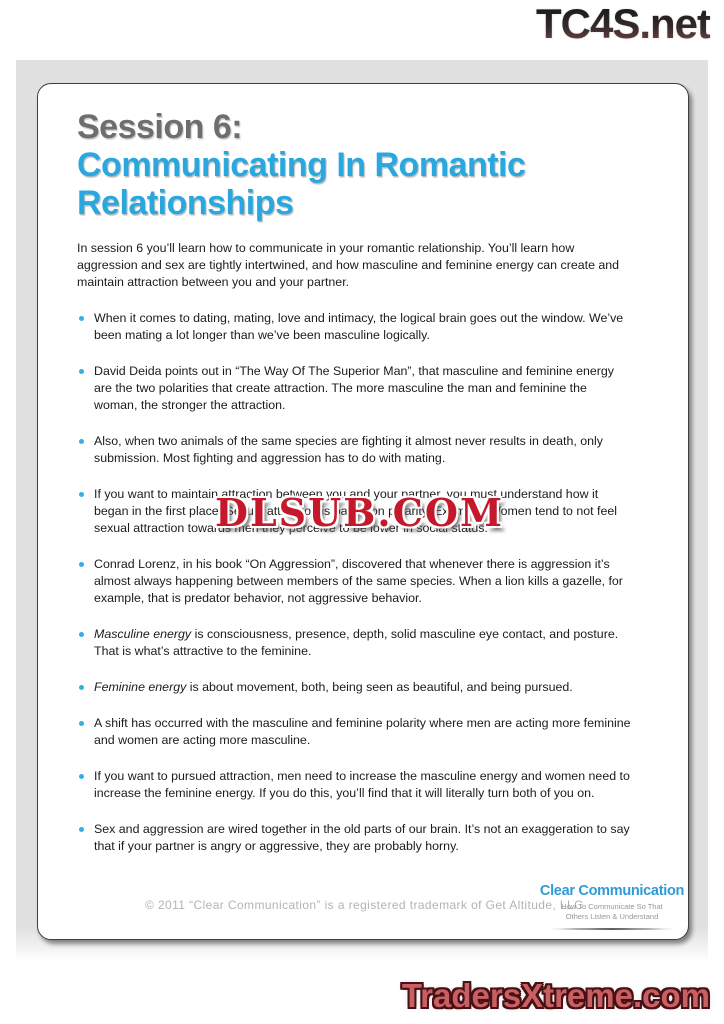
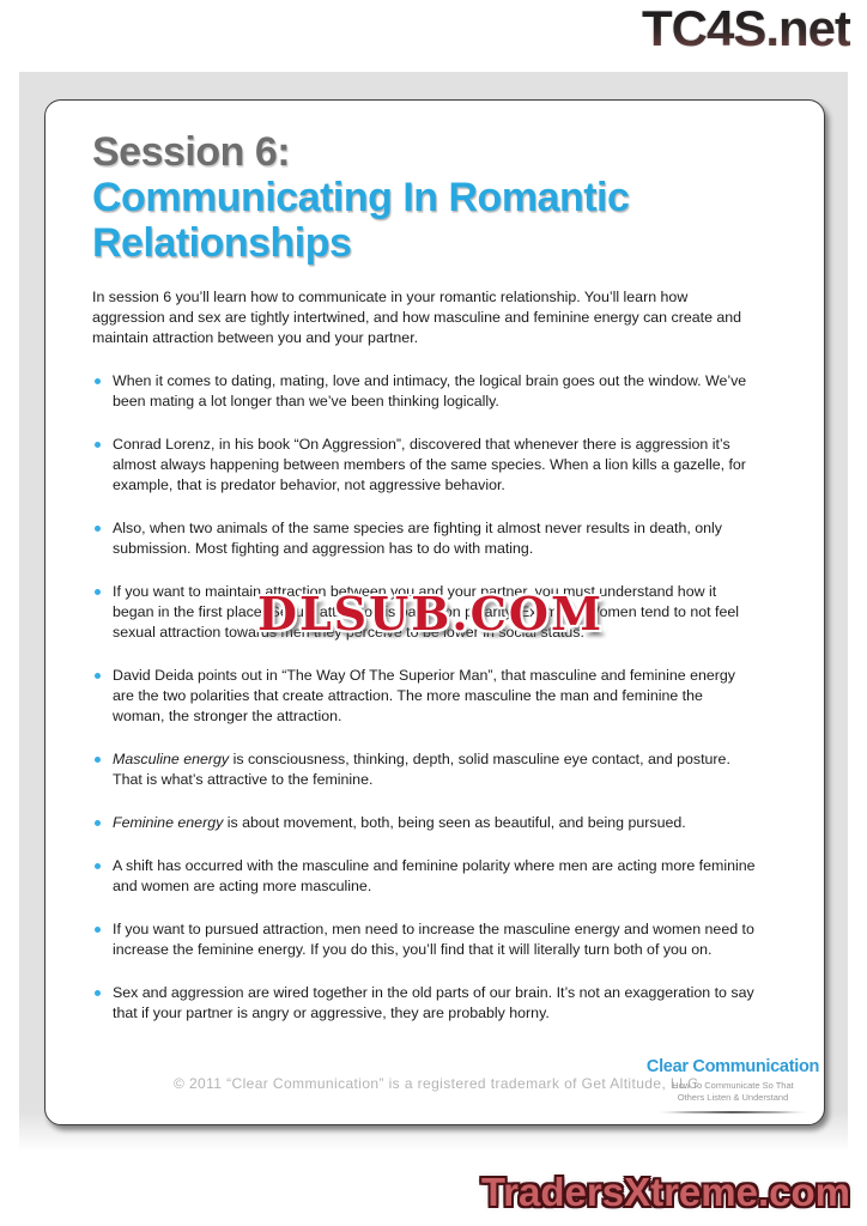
  TC4S.net
  Session 6:
  Communicating In Romantic Relationships
  In session 6 you’ll learn how to communicate in your romantic relationship. You’ll learn how aggression and sex are tightly intertwined, and how masculine and feminine energy can create and maintain attraction between you and your partner.
- When it comes to dating, mating, love and intimacy, the logical brain goes out the window. We’ve been mating a lot longer than we’ve been masculine logically.
+ When it comes to dating, mating, love and intimacy, the logical brain goes out the window. We’ve been mating a lot longer than we’ve been thinking logically.
- David Deida points out in “The Way Of The Superior Man”, that masculine and feminine energy are the two polarities that create attraction. The more masculine the man and feminine the woman, the stronger the attraction.
+ Conrad Lorenz, in his book “On Aggression”, discovered that whenever there is aggression it’s almost always happening between members of the same species. When a lion kills a gazelle, for example, that is predator behavior, not aggressive behavior.
  Also, when two animals of the same species are fighting it almost never results in death, only submission. Most fighting and aggression has to do with mating.
  If you want to maintain attraction between you and your partner, you must understand how it began in the first place. Sexual attraction is based on polarity. Example: Women tend to not feel sexual attraction towards men they perceive to be lower in social status.
- Conrad Lorenz, in his book “On Aggression”, discovered that whenever there is aggression it’s almost always happening between members of the same species. When a lion kills a gazelle, for example, that is predator behavior, not aggressive behavior.
+ David Deida points out in “The Way Of The Superior Man”, that masculine and feminine energy are the two polarities that create attraction. The more masculine the man and feminine the woman, the stronger the attraction.
- Masculine energy is consciousness, presence, depth, solid masculine eye contact, and posture. That is what’s attractive to the feminine.
+ Masculine energy is consciousness, thinking, depth, solid masculine eye contact, and posture. That is what’s attractive to the feminine.
  Feminine energy is about movement, both, being seen as beautiful, and being pursued.
  A shift has occurred with the masculine and feminine polarity where men are acting more feminine and women are acting more masculine.
  If you want to pursued attraction, men need to increase the masculine energy and women need to increase the feminine energy. If you do this, you’ll find that it will literally turn both of you on.
  Sex and aggression are wired together in the old parts of our brain. It’s not an exaggeration to say that if your partner is angry or aggressive, they are probably horny.
  DLSUB.COM
  © 2011 “Clear Communication” is a registered trademark of Get Altitude, LLC
  Clear Communication
  How To Communicate So That
  Others Listen & Understand
  TradersXtreme.com
